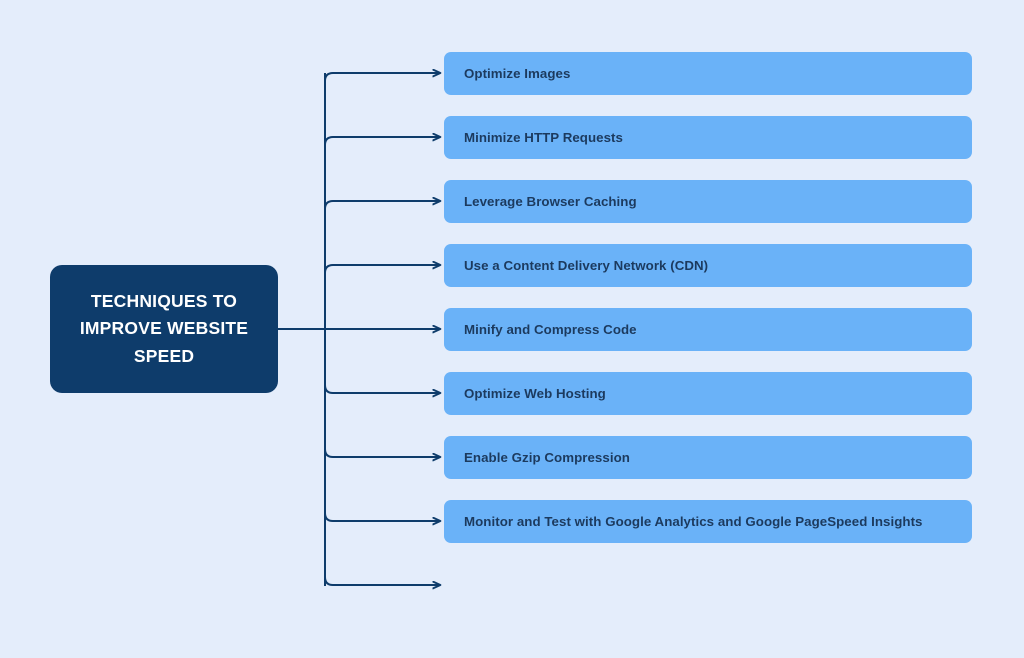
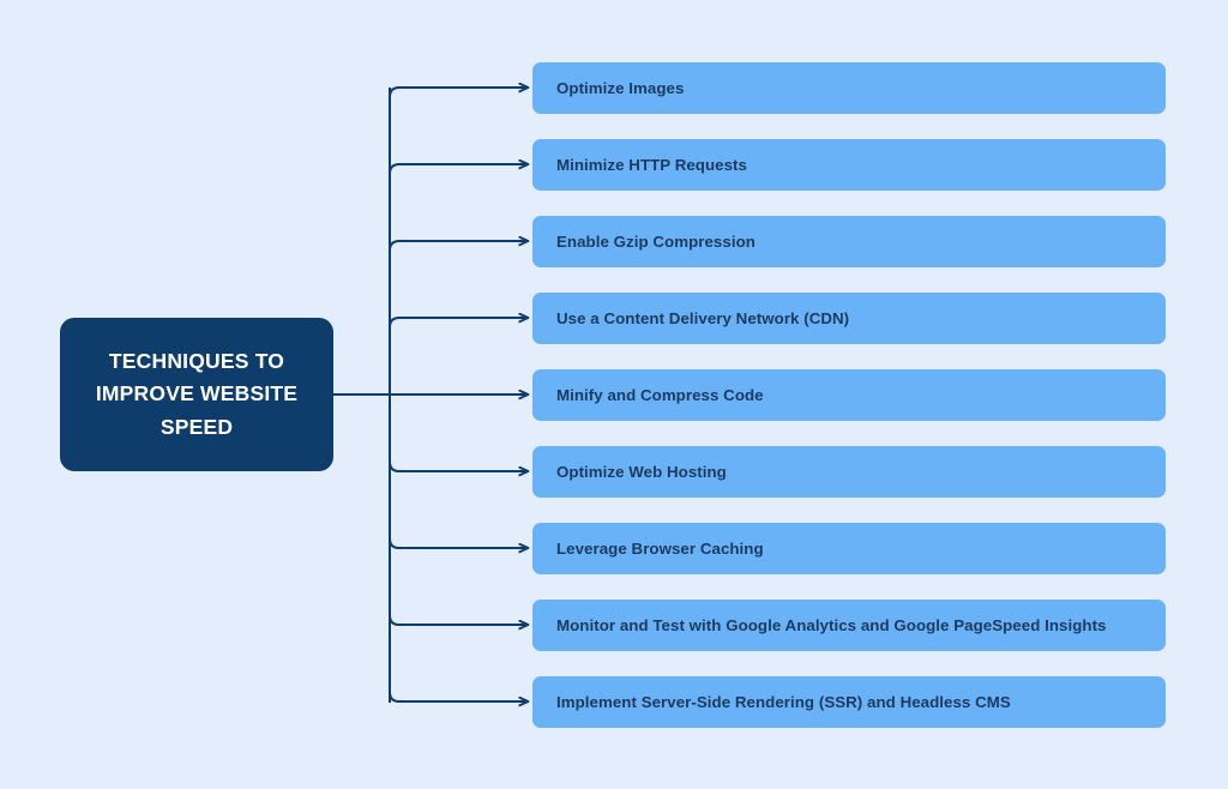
  TECHNIQUES TO IMPROVE WEBSITE SPEED
  Optimize Images
  Minimize HTTP Requests
- Leverage Browser Caching
+ Enable Gzip Compression
  Use a Content Delivery Network (CDN)
  Minify and Compress Code
  Optimize Web Hosting
- Enable Gzip Compression
+ Leverage Browser Caching
  Monitor and Test with Google Analytics and Google PageSpeed Insights
+ Implement Server-Side Rendering (SSR) and Headless CMS
